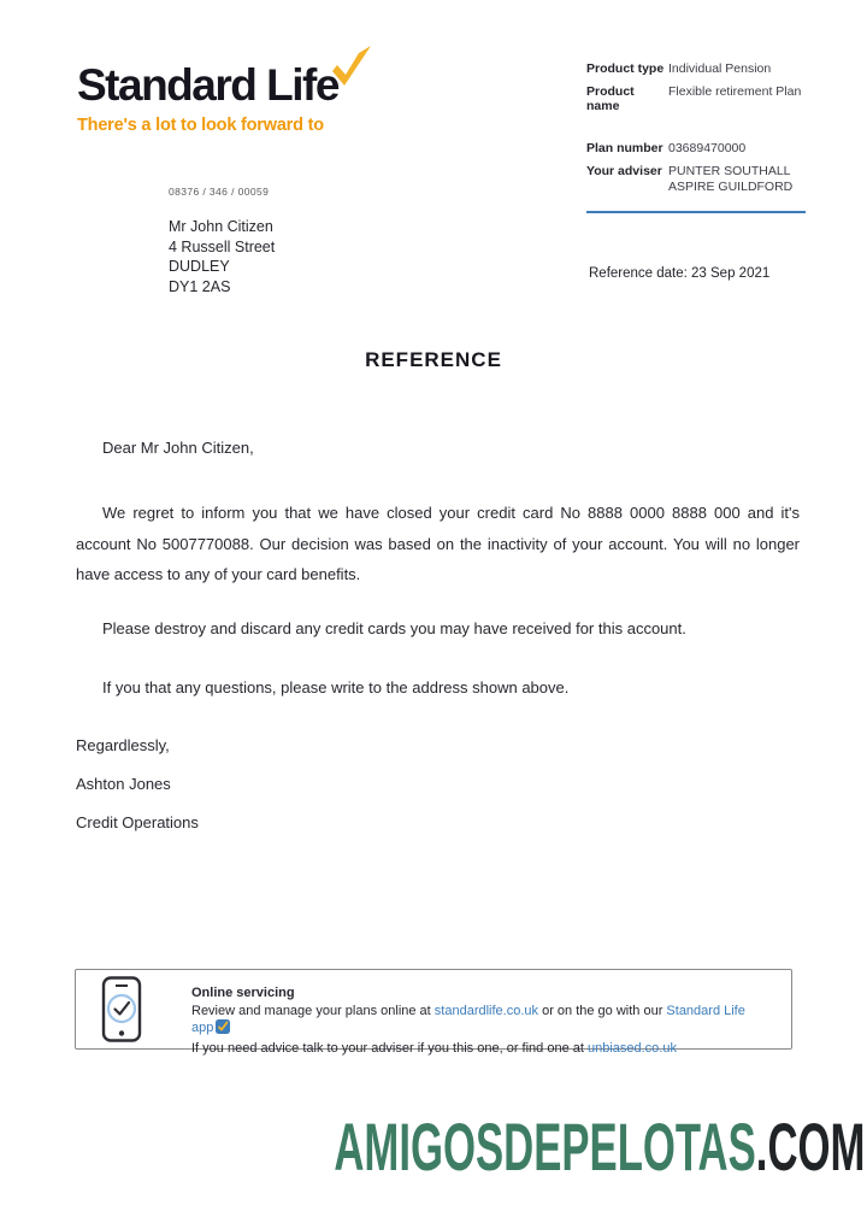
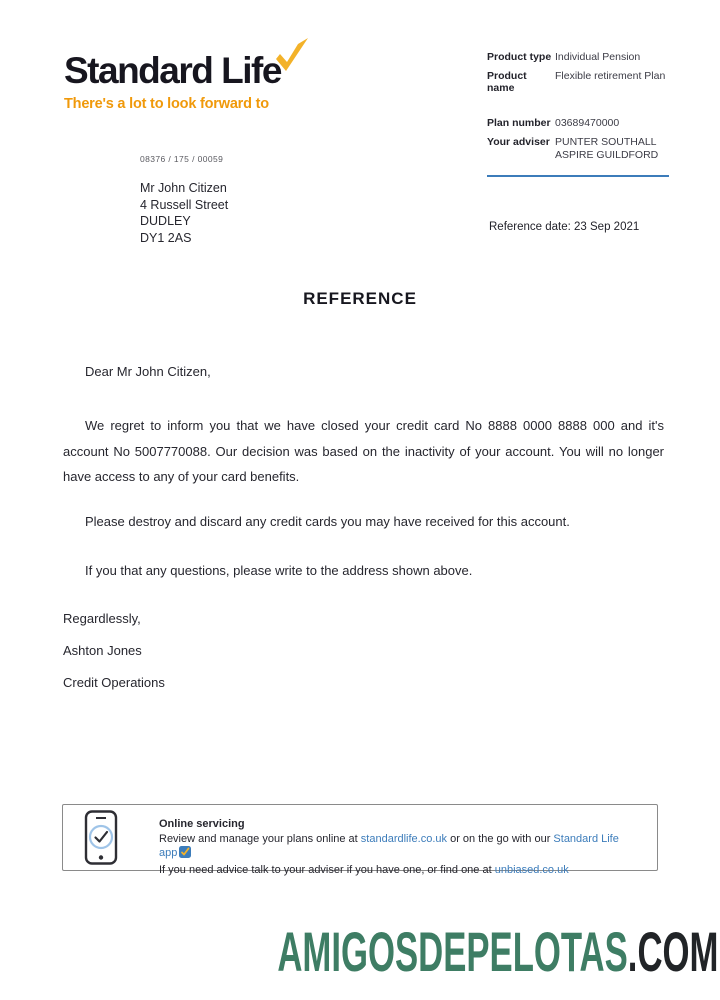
  Standard Life
  There's a lot to look forward to
  Product type
  Individual Pension
  Product name
  Flexible retirement Plan
  Plan number
  03689470000
  Your adviser
  PUNTER SOUTHALL
  ASPIRE GUILDFORD
- 08376 / 346 / 00059
+ 08376 / 175 / 00059
  Mr John Citizen
  4 Russell Street
  DUDLEY
  DY1 2AS
  Reference date: 23 Sep 2021
  REFERENCE
  Dear Mr John Citizen,
  We regret to inform you that we have closed your credit card No 8888 0000 8888 000 and it's account No 5007770088. Our decision was based on the inactivity of your account. You will no longer have access to any of your card benefits.
  Please destroy and discard any credit cards you may have received for this account.
  If you that any questions, please write to the address shown above.
  Regardlessly,
  Ashton Jones
  Credit Operations
  Online servicing
  Review and manage your plans online at standardlife.co.uk or on the go with our Standard Life app
- If you need advice talk to your adviser if you this one, or find one at unbiased.co.uk
+ If you need advice talk to your adviser if you have one, or find one at unbiased.co.uk
  AMIGOSDEPELOTAS.COM
